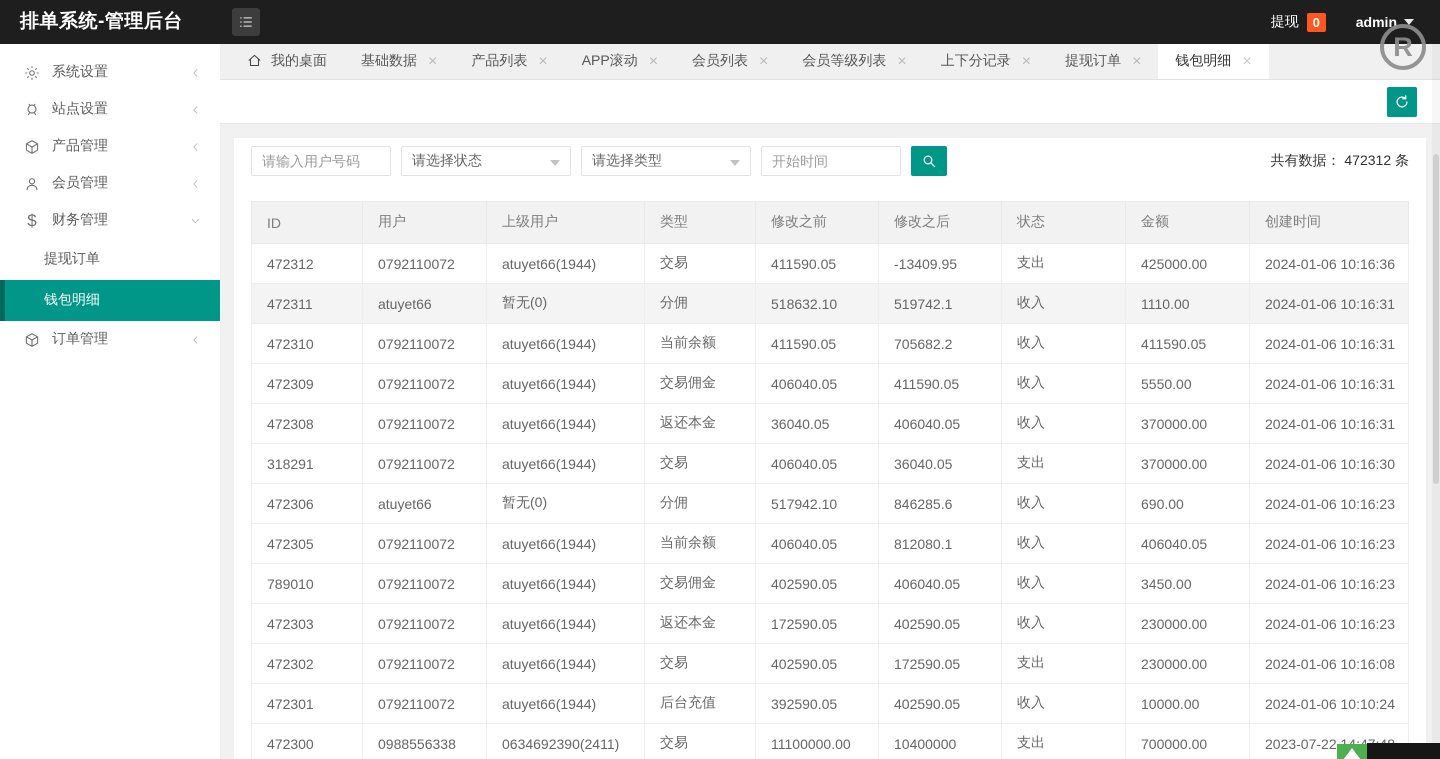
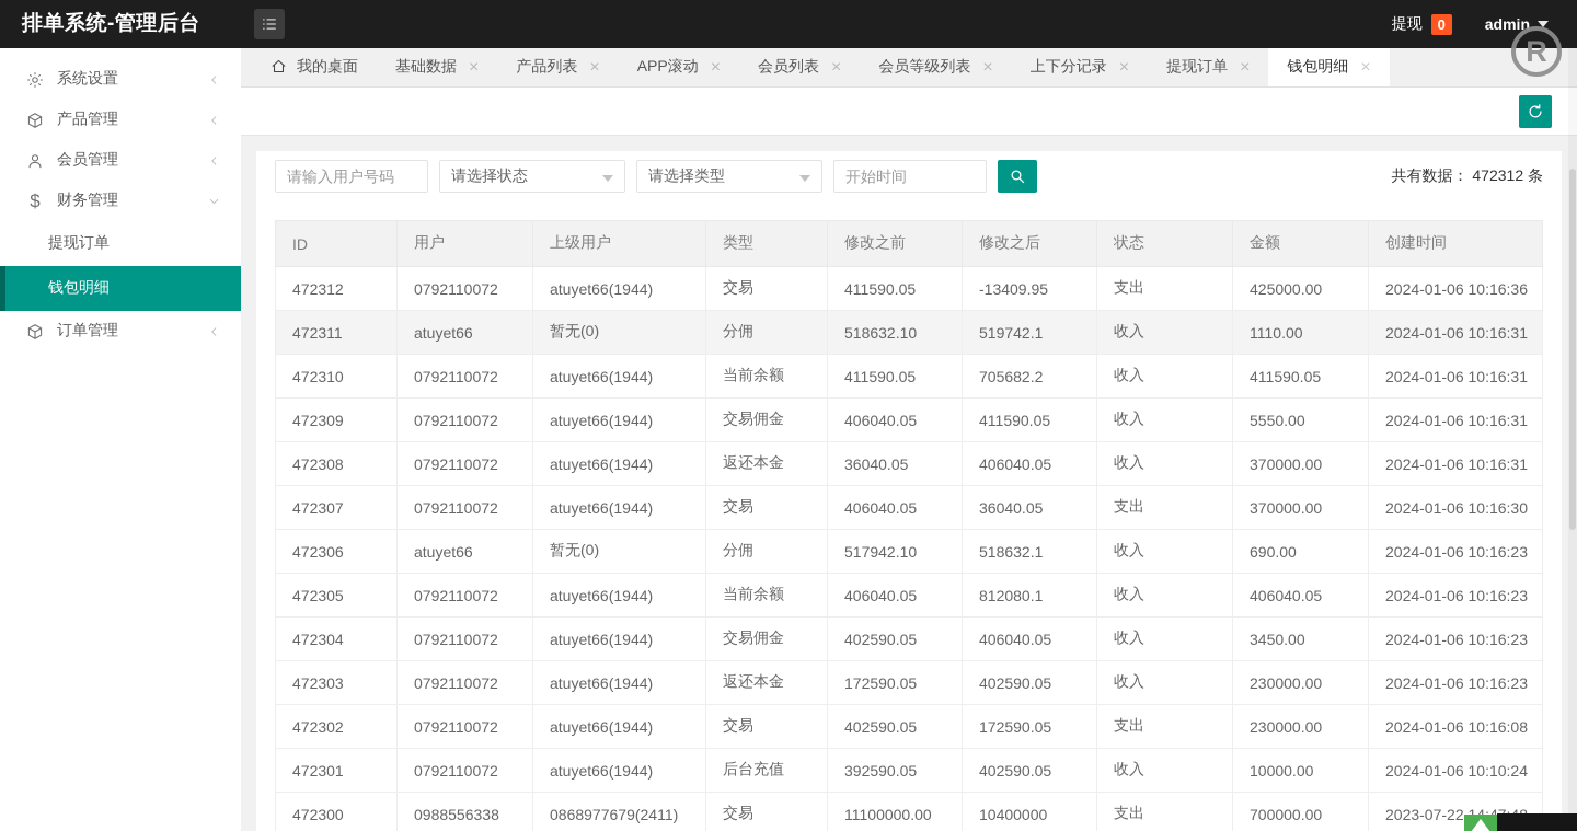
  排单系统-管理后台
  提现
  0
  admin
  R
  系统设置
- 站点设置
  产品管理
  会员管理
  $
  财务管理
  提现订单
  钱包明细
  订单管理
  我的桌面
  基础数据
  ×
  产品列表
  ×
  APP滚动
  ×
  会员列表
  ×
  会员等级列表
  ×
  上下分记录
  ×
  提现订单
  ×
  钱包明细
  ×
  请输入用户号码
  请选择状态
  请选择类型
  开始时间
  共有数据： 472312 条
  ID	用户	上级用户	类型	修改之前	修改之后	状态	金额	创建时间
  472312	0792110072	atuyet66(1944)	交易	411590.05	-13409.95	支出	425000.00	2024-01-06 10:16:36
  472311	atuyet66	暂无(0)	分佣	518632.10	519742.1	收入	1110.00	2024-01-06 10:16:31
  472310	0792110072	atuyet66(1944)	当前余额	411590.05	705682.2	收入	411590.05	2024-01-06 10:16:31
  472309	0792110072	atuyet66(1944)	交易佣金	406040.05	411590.05	收入	5550.00	2024-01-06 10:16:31
  472308	0792110072	atuyet66(1944)	返还本金	36040.05	406040.05	收入	370000.00	2024-01-06 10:16:31
- 318291	0792110072	atuyet66(1944)	交易	406040.05	36040.05	支出	370000.00	2024-01-06 10:16:30
+ 472307	0792110072	atuyet66(1944)	交易	406040.05	36040.05	支出	370000.00	2024-01-06 10:16:30
- 472306	atuyet66	暂无(0)	分佣	517942.10	846285.6	收入	690.00	2024-01-06 10:16:23
+ 472306	atuyet66	暂无(0)	分佣	517942.10	518632.1	收入	690.00	2024-01-06 10:16:23
  472305	0792110072	atuyet66(1944)	当前余额	406040.05	812080.1	收入	406040.05	2024-01-06 10:16:23
- 789010	0792110072	atuyet66(1944)	交易佣金	402590.05	406040.05	收入	3450.00	2024-01-06 10:16:23
+ 472304	0792110072	atuyet66(1944)	交易佣金	402590.05	406040.05	收入	3450.00	2024-01-06 10:16:23
  472303	0792110072	atuyet66(1944)	返还本金	172590.05	402590.05	收入	230000.00	2024-01-06 10:16:23
  472302	0792110072	atuyet66(1944)	交易	402590.05	172590.05	支出	230000.00	2024-01-06 10:16:08
  472301	0792110072	atuyet66(1944)	后台充值	392590.05	402590.05	收入	10000.00	2024-01-06 10:10:24
- 472300	0988556338	0634692390(2411)	交易	11100000.00	10400000	支出	700000.00	2023-07-22
+ 472300	0988556338	0868977679(2411)	交易	11100000.00	10400000	支出	700000.00	2023-07-22
